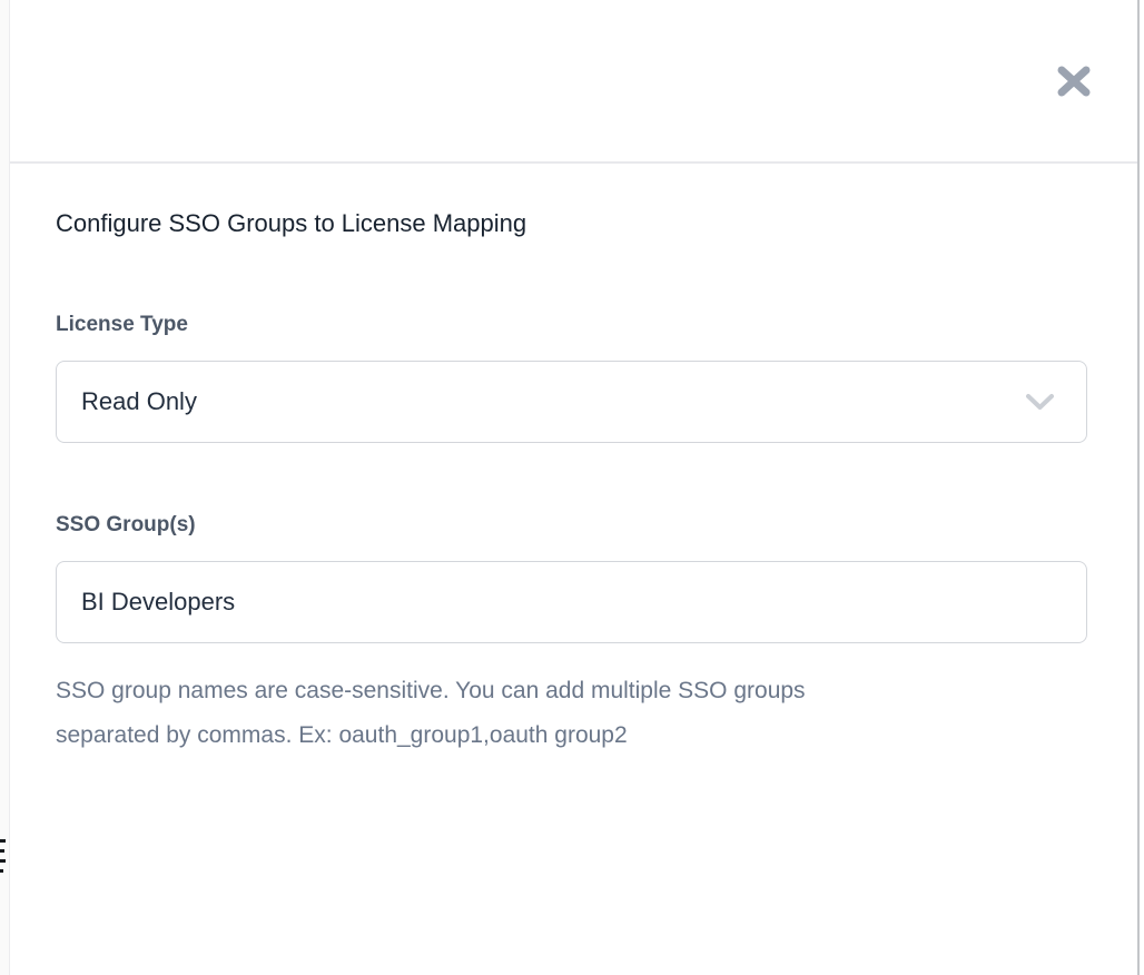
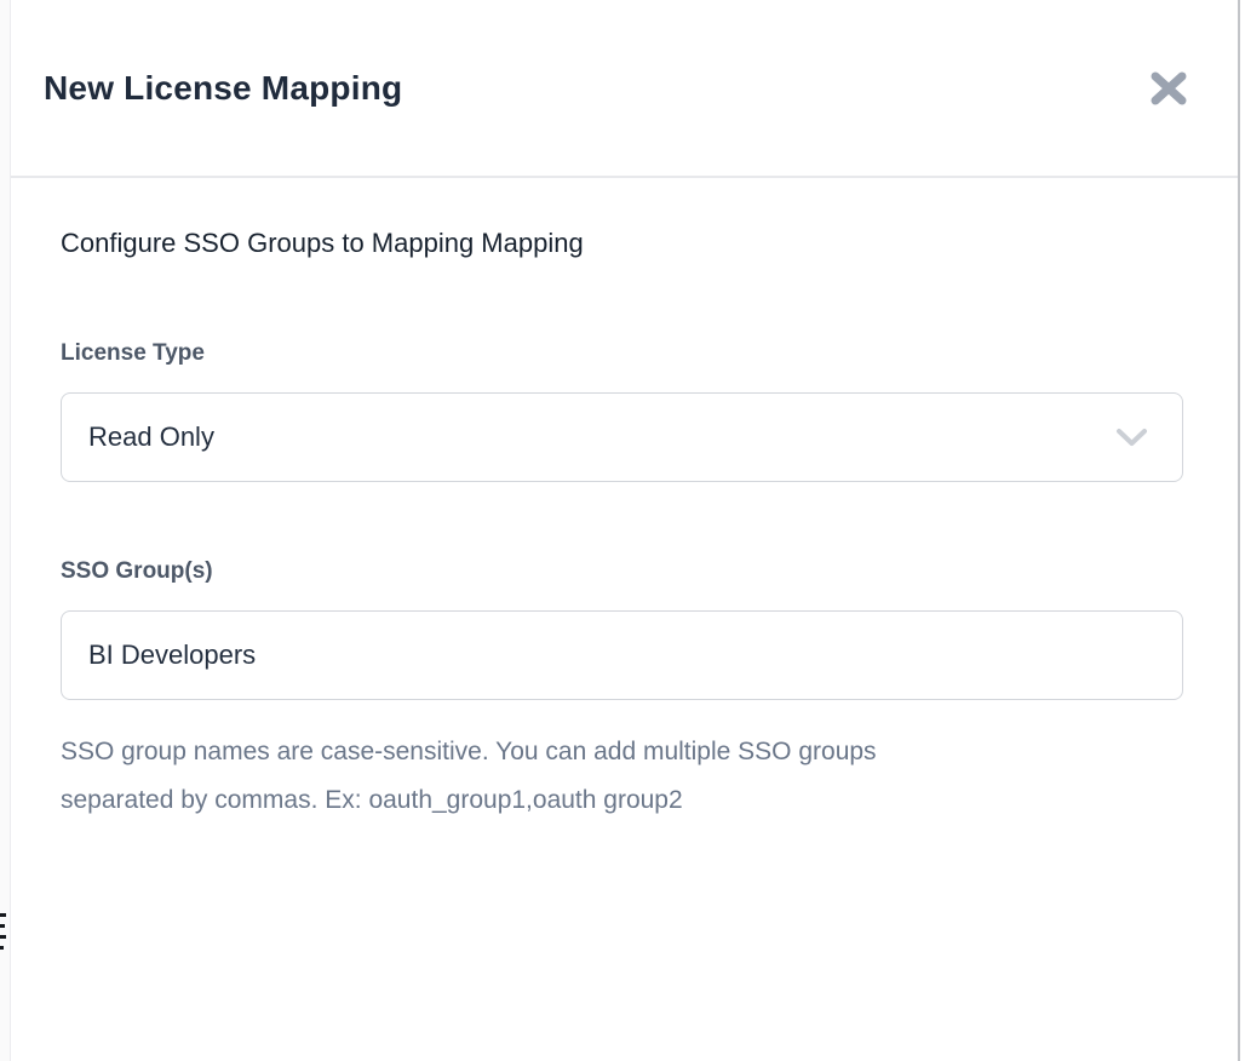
+ New License Mapping
- Configure SSO Groups to License Mapping
+ Configure SSO Groups to Mapping Mapping
  License Type
  Read Only
  SSO Group(s)
  BI Developers
  SSO group names are case-sensitive. You can add multiple SSO groups
  separated by commas. Ex: oauth_group1,oauth group2
